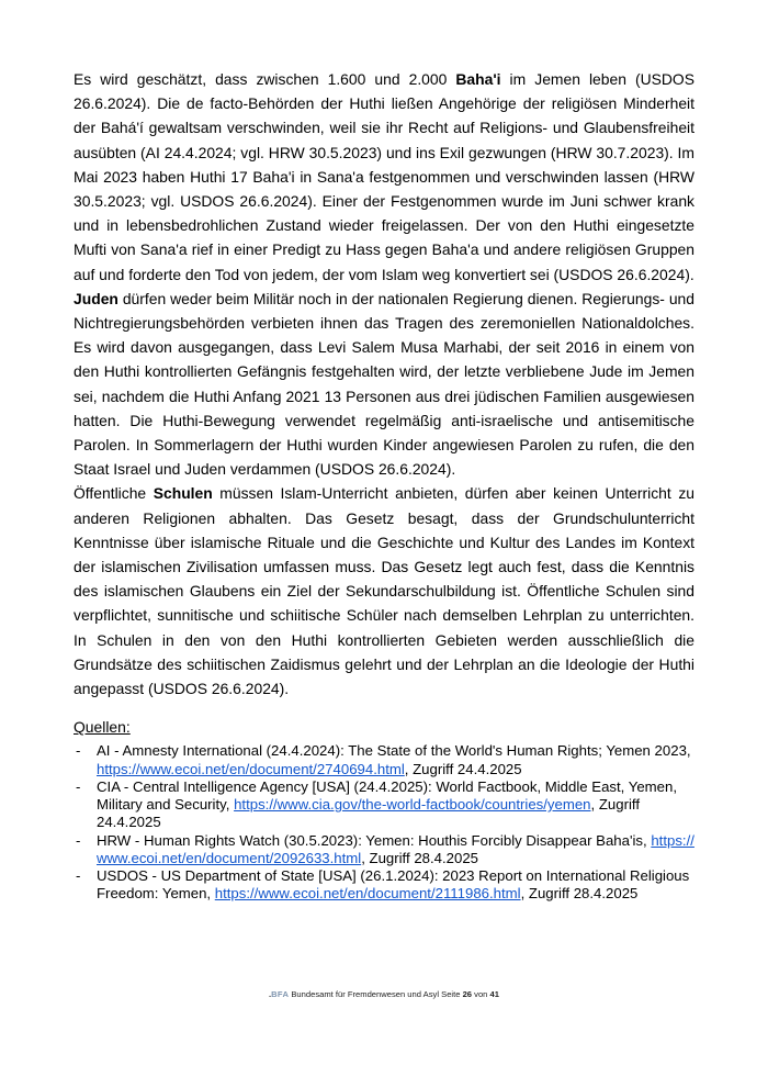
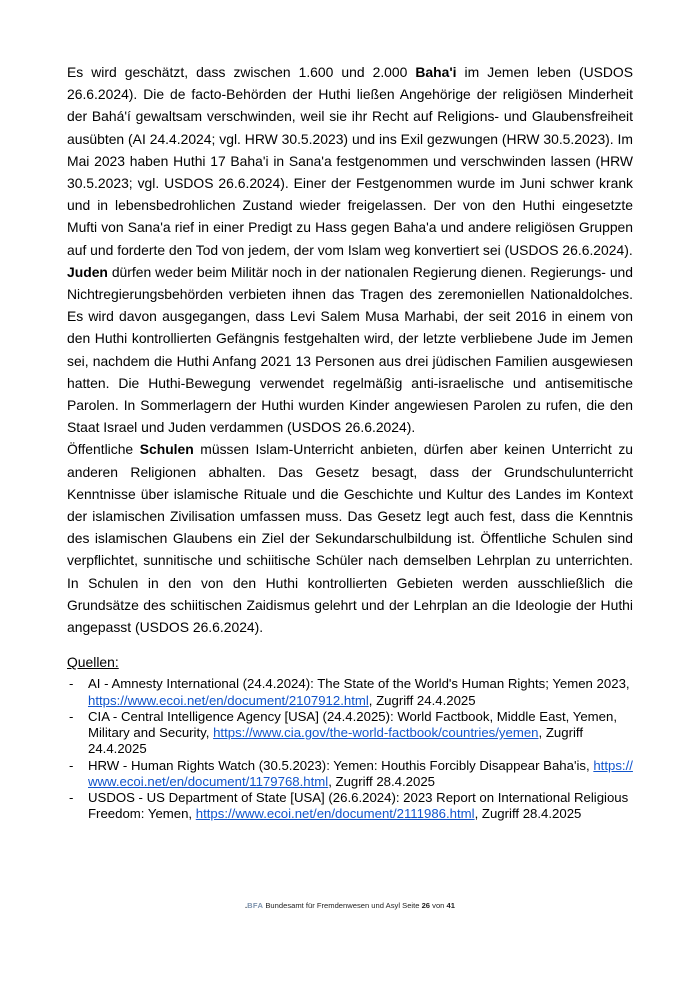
- Es wird geschätzt, dass zwischen 1.600 und 2.000 Baha'i im Jemen leben (USDOS 26.6.2024). Die de facto-Behörden der Huthi ließen Angehörige der religiösen Minderheit der Bahá'í gewaltsam verschwinden, weil sie ihr Recht auf Religions- und Glaubensfreiheit ausübten (AI 24.4.2024; vgl. HRW 30.5.2023) und ins Exil gezwungen (HRW 30.7.2023). Im Mai 2023 haben Huthi 17 Baha'i in Sana'a festgenommen und verschwinden lassen (HRW 30.5.2023; vgl. USDOS 26.6.2024). Einer der Festgenommen wurde im Juni schwer krank und in lebensbedrohlichen Zustand wieder freigelassen. Der von den Huthi eingesetzte Mufti von Sana'a rief in einer Predigt zu Hass gegen Baha'a und andere religiösen Gruppen auf und forderte den Tod von jedem, der vom Islam weg konvertiert sei (USDOS 26.6.2024).
+ Es wird geschätzt, dass zwischen 1.600 und 2.000 Baha'i im Jemen leben (USDOS 26.6.2024). Die de facto-Behörden der Huthi ließen Angehörige der religiösen Minderheit der Bahá'í gewaltsam verschwinden, weil sie ihr Recht auf Religions- und Glaubensfreiheit ausübten (AI 24.4.2024; vgl. HRW 30.5.2023) und ins Exil gezwungen (HRW 30.5.2023). Im Mai 2023 haben Huthi 17 Baha'i in Sana'a festgenommen und verschwinden lassen (HRW 30.5.2023; vgl. USDOS 26.6.2024). Einer der Festgenommen wurde im Juni schwer krank und in lebensbedrohlichen Zustand wieder freigelassen. Der von den Huthi eingesetzte Mufti von Sana'a rief in einer Predigt zu Hass gegen Baha'a und andere religiösen Gruppen auf und forderte den Tod von jedem, der vom Islam weg konvertiert sei (USDOS 26.6.2024).
  Juden dürfen weder beim Militär noch in der nationalen Regierung dienen. Regierungs- und Nichtregierungsbehörden verbieten ihnen das Tragen des zeremoniellen Nationaldolches. Es wird davon ausgegangen, dass Levi Salem Musa Marhabi, der seit 2016 in einem von den Huthi kontrollierten Gefängnis festgehalten wird, der letzte verbliebene Jude im Jemen sei, nachdem die Huthi Anfang 2021 13 Personen aus drei jüdischen Familien ausgewiesen hatten. Die Huthi-Bewegung verwendet regelmäßig anti-israelische und antisemitische Parolen. In Sommerlagern der Huthi wurden Kinder angewiesen Parolen zu rufen, die den Staat Israel und Juden verdammen (USDOS 26.6.2024).
  Öffentliche Schulen müssen Islam-Unterricht anbieten, dürfen aber keinen Unterricht zu anderen Religionen abhalten. Das Gesetz besagt, dass der Grundschulunterricht Kenntnisse über islamische Rituale und die Geschichte und Kultur des Landes im Kontext der islamischen Zivilisation umfassen muss. Das Gesetz legt auch fest, dass die Kenntnis des islamischen Glaubens ein Ziel der Sekundarschulbildung ist. Öffentliche Schulen sind verpflichtet, sunnitische und schiitische Schüler nach demselben Lehrplan zu unterrichten. In Schulen in den von den Huthi kontrollierten Gebieten werden ausschließlich die Grundsätze des schiitischen Zaidismus gelehrt und der Lehrplan an die Ideologie der Huthi angepasst (USDOS 26.6.2024).
  Quellen:
  -
- AI - Amnesty International (24.4.2024): The State of the World's Human Rights; Yemen 2023, https://www.ecoi.net/en/document/2740694.html, Zugriff 24.4.2025
+ AI - Amnesty International (24.4.2024): The State of the World's Human Rights; Yemen 2023, https://www.ecoi.net/en/document/2107912.html, Zugriff 24.4.2025
  -
  CIA - Central Intelligence Agency [USA] (24.4.2025): World Factbook, Middle East, Yemen, Military and Security, https://www.cia.gov/the-world-factbook/countries/yemen, Zugriff 24.4.2025
  -
- HRW - Human Rights Watch (30.5.2023): Yemen: Houthis Forcibly Disappear Baha'is, https://www.ecoi.net/en/document/2092633.html, Zugriff 28.4.2025
+ HRW - Human Rights Watch (30.5.2023): Yemen: Houthis Forcibly Disappear Baha'is, https://www.ecoi.net/en/document/1179768.html, Zugriff 28.4.2025
  -
- USDOS - US Department of State [USA] (26.1.2024): 2023 Report on International Religious Freedom: Yemen, https://www.ecoi.net/en/document/2111986.html, Zugriff 28.4.2025
+ USDOS - US Department of State [USA] (26.6.2024): 2023 Report on International Religious Freedom: Yemen, https://www.ecoi.net/en/document/2111986.html, Zugriff 28.4.2025
  .BFA Bundesamt für Fremdenwesen und Asyl Seite 26 von 41
